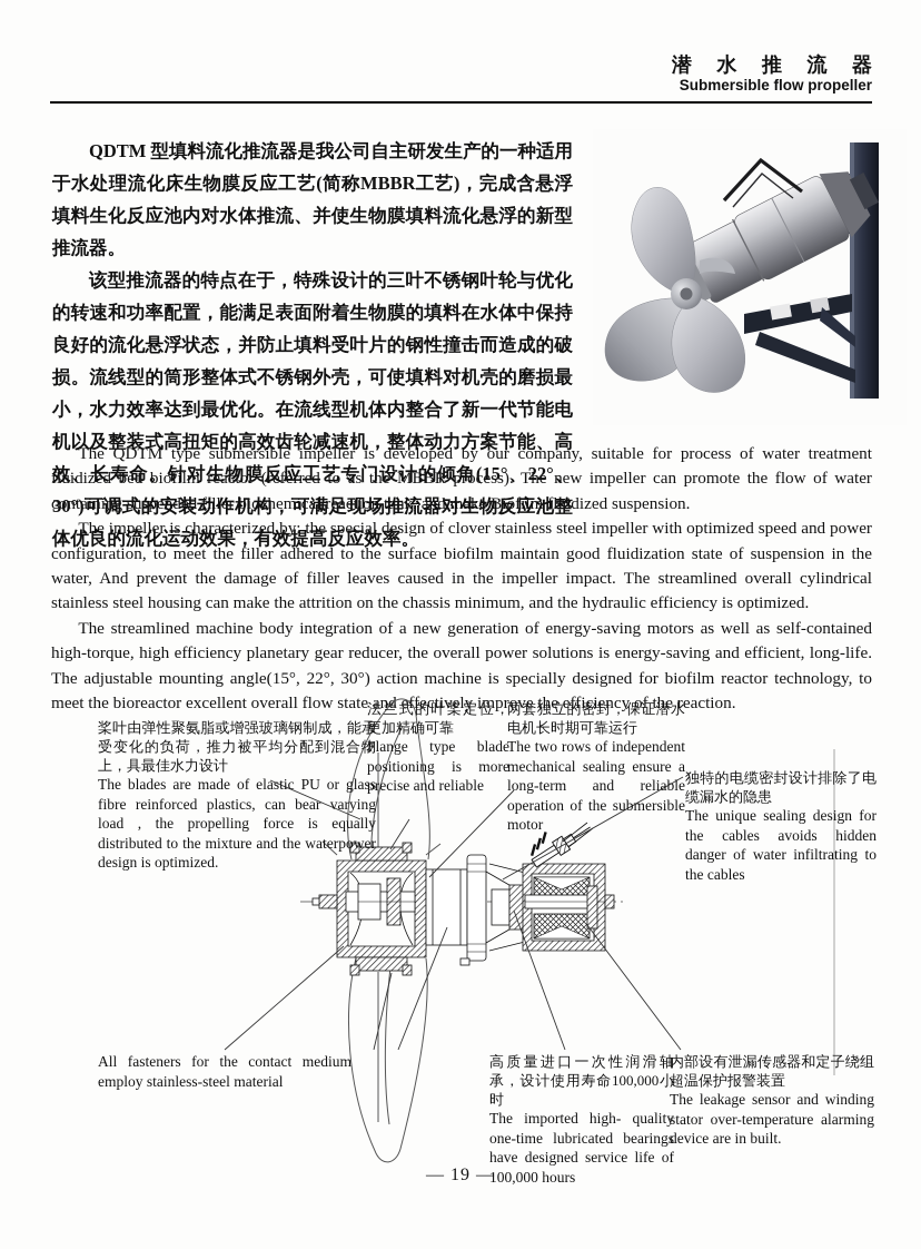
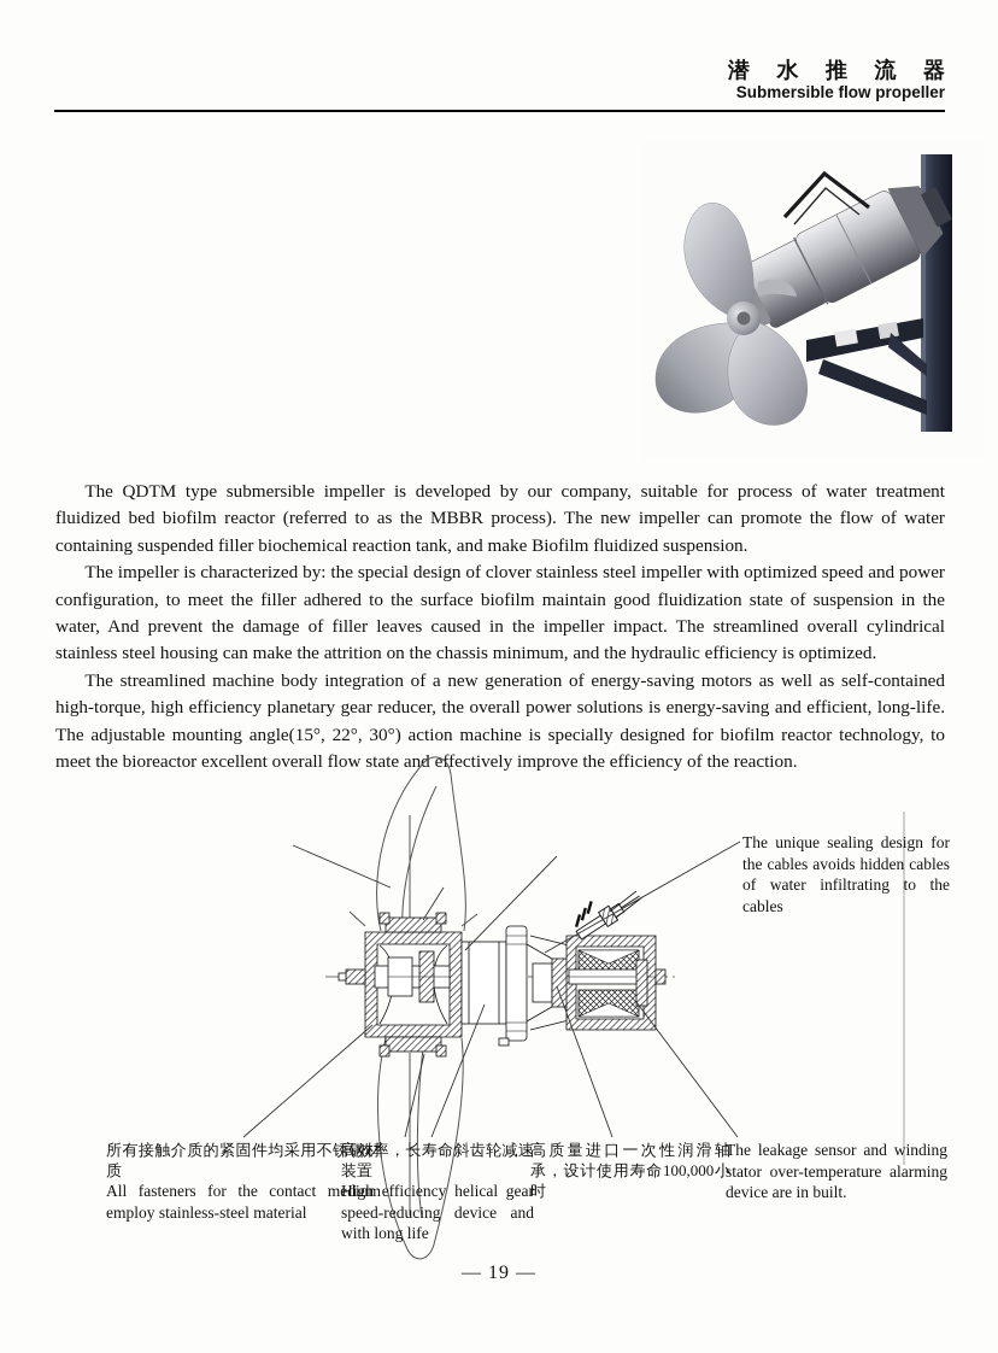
  潜 水 推 流 器
  Submersible flow propeller
- QDTM 型填料流化推流器是我公司自主研发生产的一种适用于水处理流化床生物膜反应工艺(简称MBBR工艺)，完成含悬浮填料生化反应池内对水体推流、并使生物膜填料流化悬浮的新型推流器。
- 该型推流器的特点在于，特殊设计的三叶不锈钢叶轮与优化的转速和功率配置，能满足表面附着生物膜的填料在水体中保持良好的流化悬浮状态，并防止填料受叶片的钢性撞击而造成的破损。流线型的筒形整体式不锈钢外壳，可使填料对机壳的磨损最小，水力效率达到最优化。在流线型机体内整合了新一代节能电机以及整装式高扭矩的高效齿轮减速机，整体动力方案节能、高效、长寿命。针对生物膜反应工艺专门设计的倾角(15°、22°、30°)可调式的安装动作机构，可满足现场推流器对生物反应池整体优良的流化运动效果，有效提高反应效率。
  The QDTM type submersible impeller is developed by our company, suitable for process of water treatment fluidized bed biofilm reactor (referred to as the MBBR process). The new impeller can promote the flow of water containing suspended filler biochemical reaction tank, and make Biofilm fluidized suspension.
  The impeller is characterized by: the special design of clover stainless steel impeller with optimized speed and power configuration, to meet the filler adhered to the surface biofilm maintain good fluidization state of suspension in the water, And prevent the damage of filler leaves caused in the impeller impact. The streamlined overall cylindrical stainless steel housing can make the attrition on the chassis minimum, and the hydraulic efficiency is optimized.
  The streamlined machine body integration of a new generation of energy-saving motors as well as self-contained high-torque, high efficiency planetary gear reducer, the overall power solutions is energy-saving and efficient, long-life. The adjustable mounting angle(15°, 22°, 30°) action machine is specially designed for biofilm reactor technology, to meet the bioreactor excellent overall flow state an efectively improve the efficiency of the reaction.
- 桨叶由弹性聚氨脂或增强玻璃钢制成，能承受变化的负荷，推力被平均分配到混合物上，具最佳水力设计
- The blades are made of elastic PU or glass fibre reinforced plastics, can bear varying load , the propelling force is equally distributed to the mixture and the waterpower design is optimized.
- 法兰式的叶桨定位，更加精确可靠
- Flange type blade positioning is more precise and reliable
- 两套独立的密封，保证潜水电机长时期可靠运行
- The two rows of independent mechanical sealing ensure a long-term and reliable operation of the submersible motor
- 独特的电缆密封设计排除了电缆漏水的隐患
- The unique sealing design for the cables avoids hidden danger of water infiltrating to the cables
+ The unique sealing design for the cables avoids hidden cables of water infiltrating to the cables
+ 所有接触介质的紧固件均采用不锈钢材质
  All fasteners for the contact medium employ stainless-steel material
+ 高效率，长寿命斜齿轮减速装置
+ High efficiency helical gear speed-reducing device and with long life
  高质量进口一次性润滑轴承，设计使用寿命100,000小时
- The imported high- quality one-time lubricated bearings have designed service life of 100,000 hours
- 内部设有泄漏传感器和定子绕组超温保护报警装置
  The leakage sensor and winding stator over-temperature alarming device are in built.
  — 19 —
